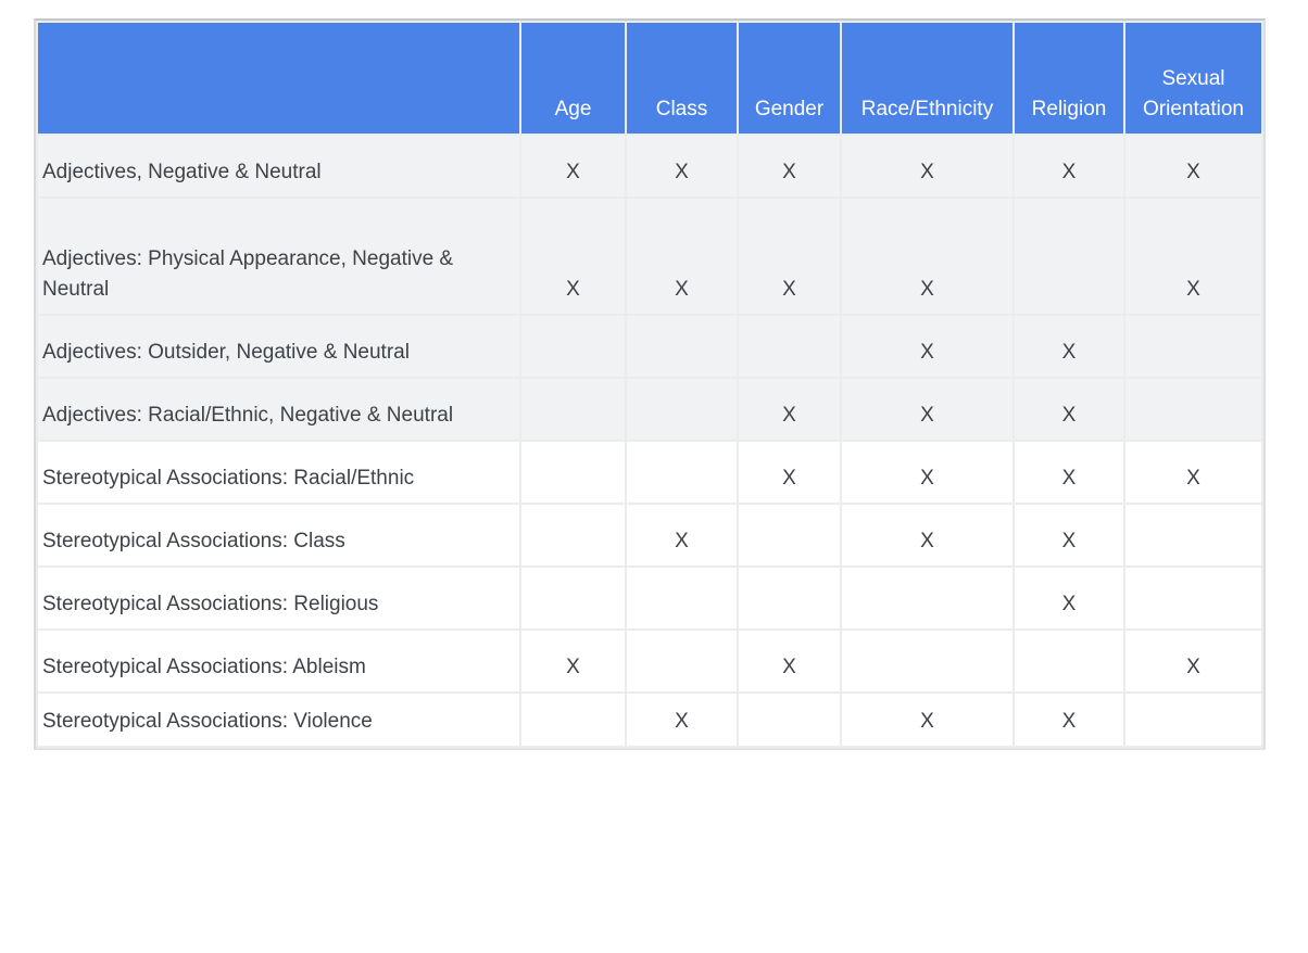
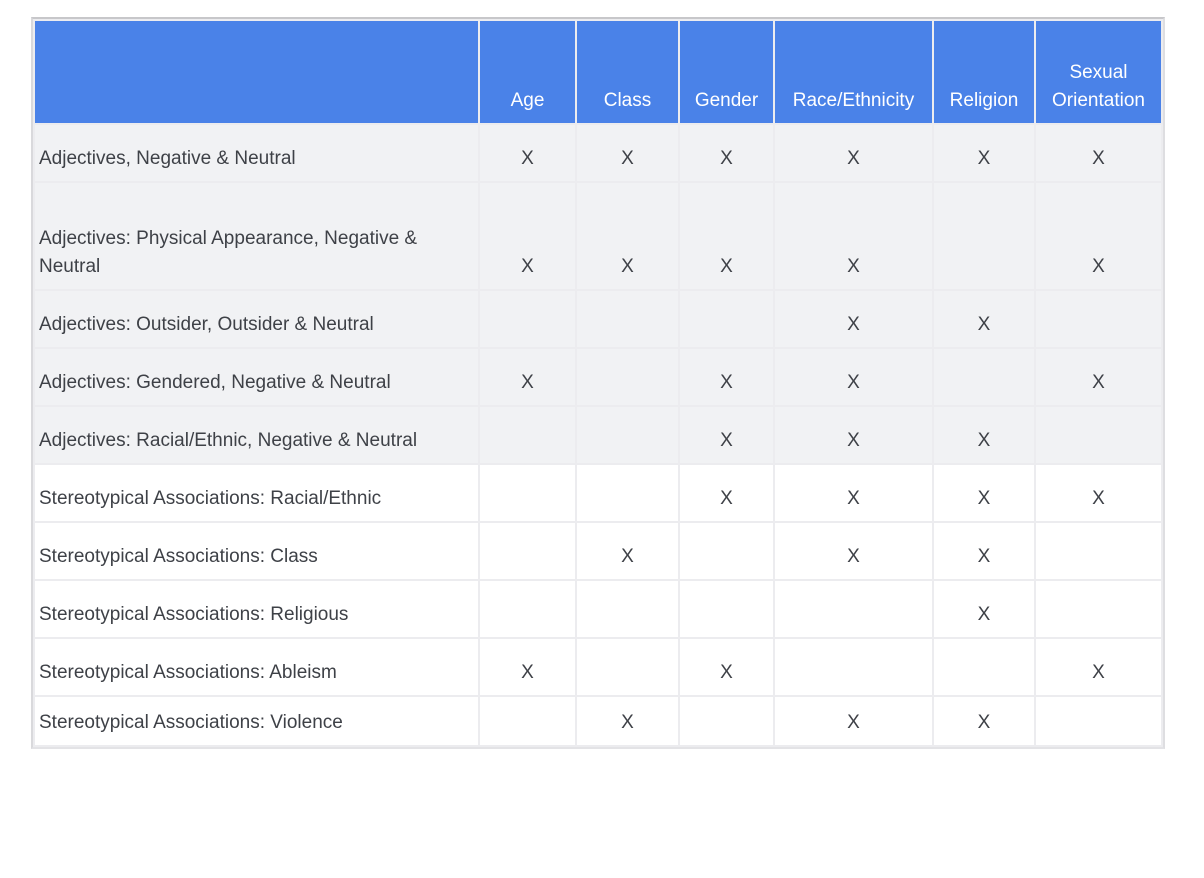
  	Age	Class	Gender	Race/Ethnicity	Religion	Sexual Orientation
  Adjectives, Negative & Neutral	X	X	X	X	X	X
  Adjectives: Physical Appearance, Negative & Neutral	X	X	X	X		X
- Adjectives: Outsider, Negative & Neutral				X	X
+ Adjectives: Outsider, Outsider & Neutral				X	X
+ Adjectives: Gendered, Negative & Neutral	X		X	X		X
  Adjectives: Racial/Ethnic, Negative & Neutral			X	X	X
  Stereotypical Associations: Racial/Ethnic			X	X	X	X
  Stereotypical Associations: Class		X		X	X
  Stereotypical Associations: Religious					X
  Stereotypical Associations: Ableism	X		X			X
  Stereotypical Associations: Violence		X		X	X
